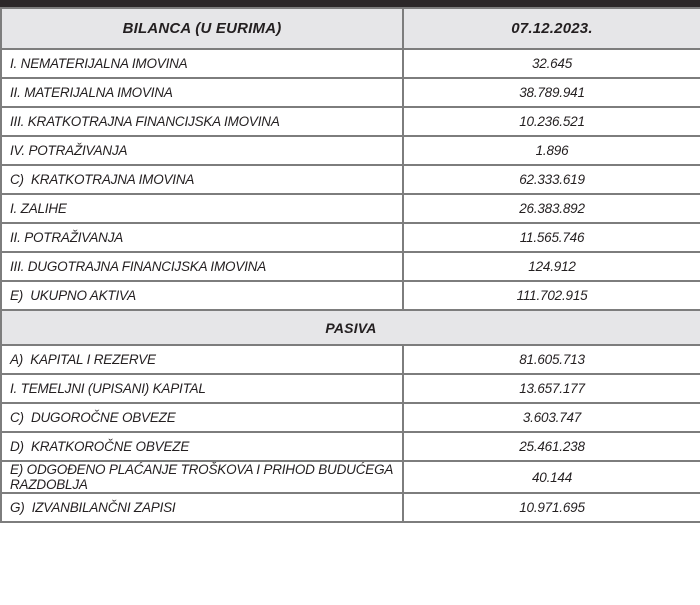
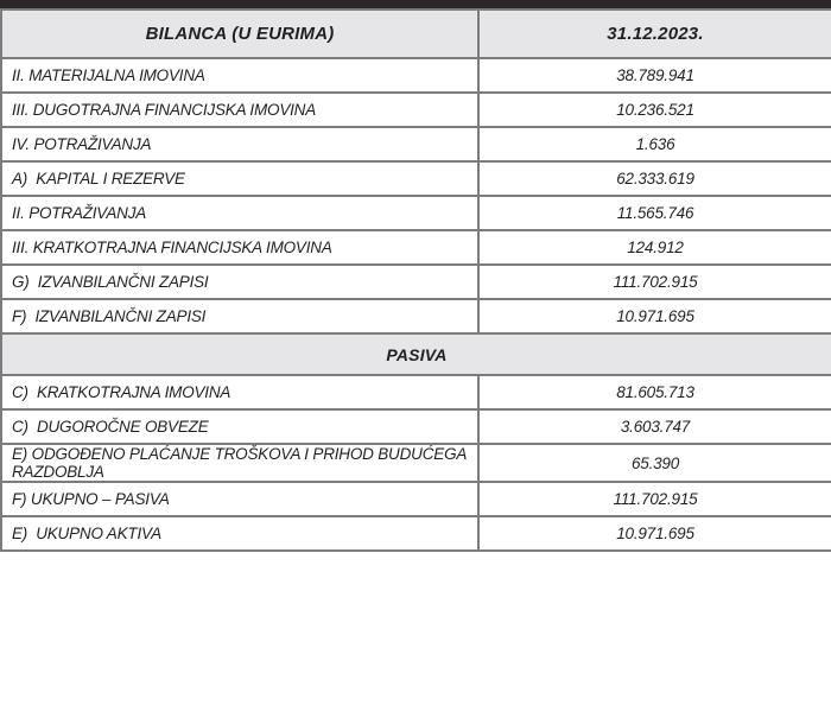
- BILANCA (U EURIMA)	07.12.2023.
+ BILANCA (U EURIMA)	31.12.2023.
- I. NEMATERIJALNA IMOVINA	32.645
  II. MATERIJALNA IMOVINA	38.789.941
- III. KRATKOTRAJNA FINANCIJSKA IMOVINA	10.236.521
+ III. DUGOTRAJNA FINANCIJSKA IMOVINA	10.236.521
- IV. POTRAŽIVANJA	1.896
+ IV. POTRAŽIVANJA	1.636
- C) KRATKOTRAJNA IMOVINA	62.333.619
+ A) KAPITAL I REZERVE	62.333.619
- I. ZALIHE	26.383.892
  II. POTRAŽIVANJA	11.565.746
- III. DUGOTRAJNA FINANCIJSKA IMOVINA	124.912
+ III. KRATKOTRAJNA FINANCIJSKA IMOVINA	124.912
- E) UKUPNO AKTIVA	111.702.915
+ G) IZVANBILANČNI ZAPISI	111.702.915
+ F) IZVANBILANČNI ZAPISI	10.971.695
  PASIVA
- A) KAPITAL I REZERVE	81.605.713
+ C) KRATKOTRAJNA IMOVINA	81.605.713
- I. TEMELJNI (UPISANI) KAPITAL	13.657.177
  C) DUGOROČNE OBVEZE	3.603.747
- D) KRATKOROČNE OBVEZE	25.461.238
- E) ODGOĐENO PLAĆANJE TROŠKOVA I PRIHOD BUDUĆEGA RAZDOBLJA	40.144
+ E) ODGOĐENO PLAĆANJE TROŠKOVA I PRIHOD BUDUĆEGA RAZDOBLJA	65.390
+ F) UKUPNO – PASIVA	111.702.915
- G) IZVANBILANČNI ZAPISI	10.971.695
+ E) UKUPNO AKTIVA	10.971.695
